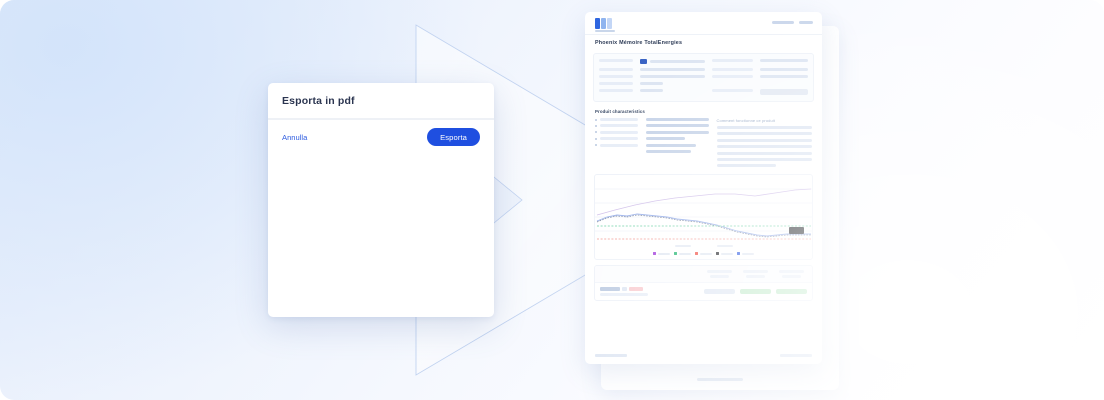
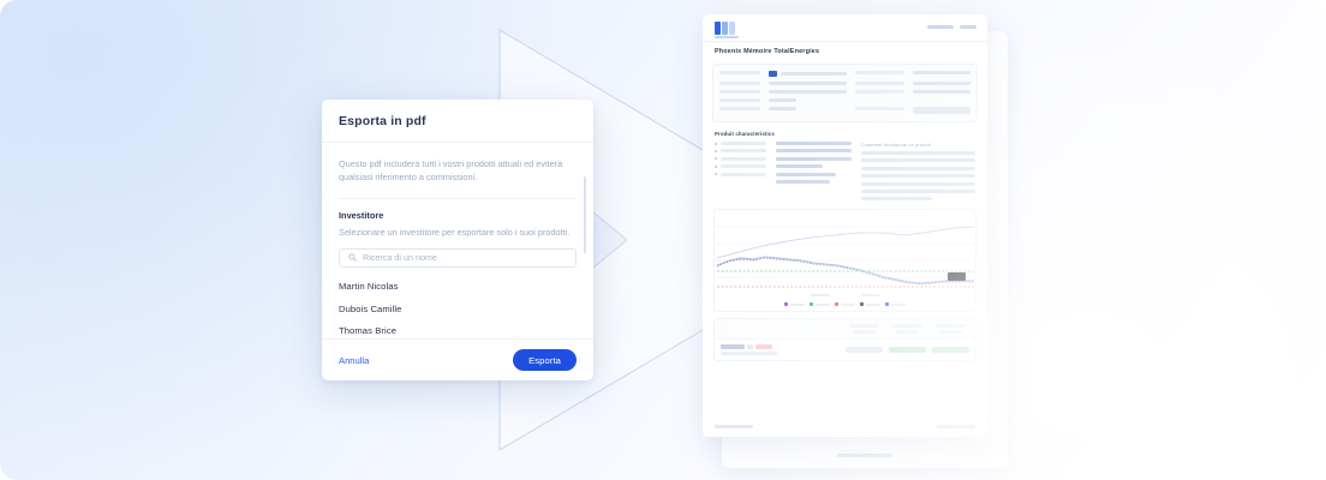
  Esporta in pdf
+ Questo pdf includerà tutti i vostri prodotti attuali ed eviterà qualsiasi riferimento a commissioni.
+ Investitore
+ Selezionare un investitore per esportare solo i suoi prodotti.
+ Ricerca di un nome
+ Martin Nicolas
+ Dubois Camille
+ Thomas Brice
  Annulla
  Esporta
